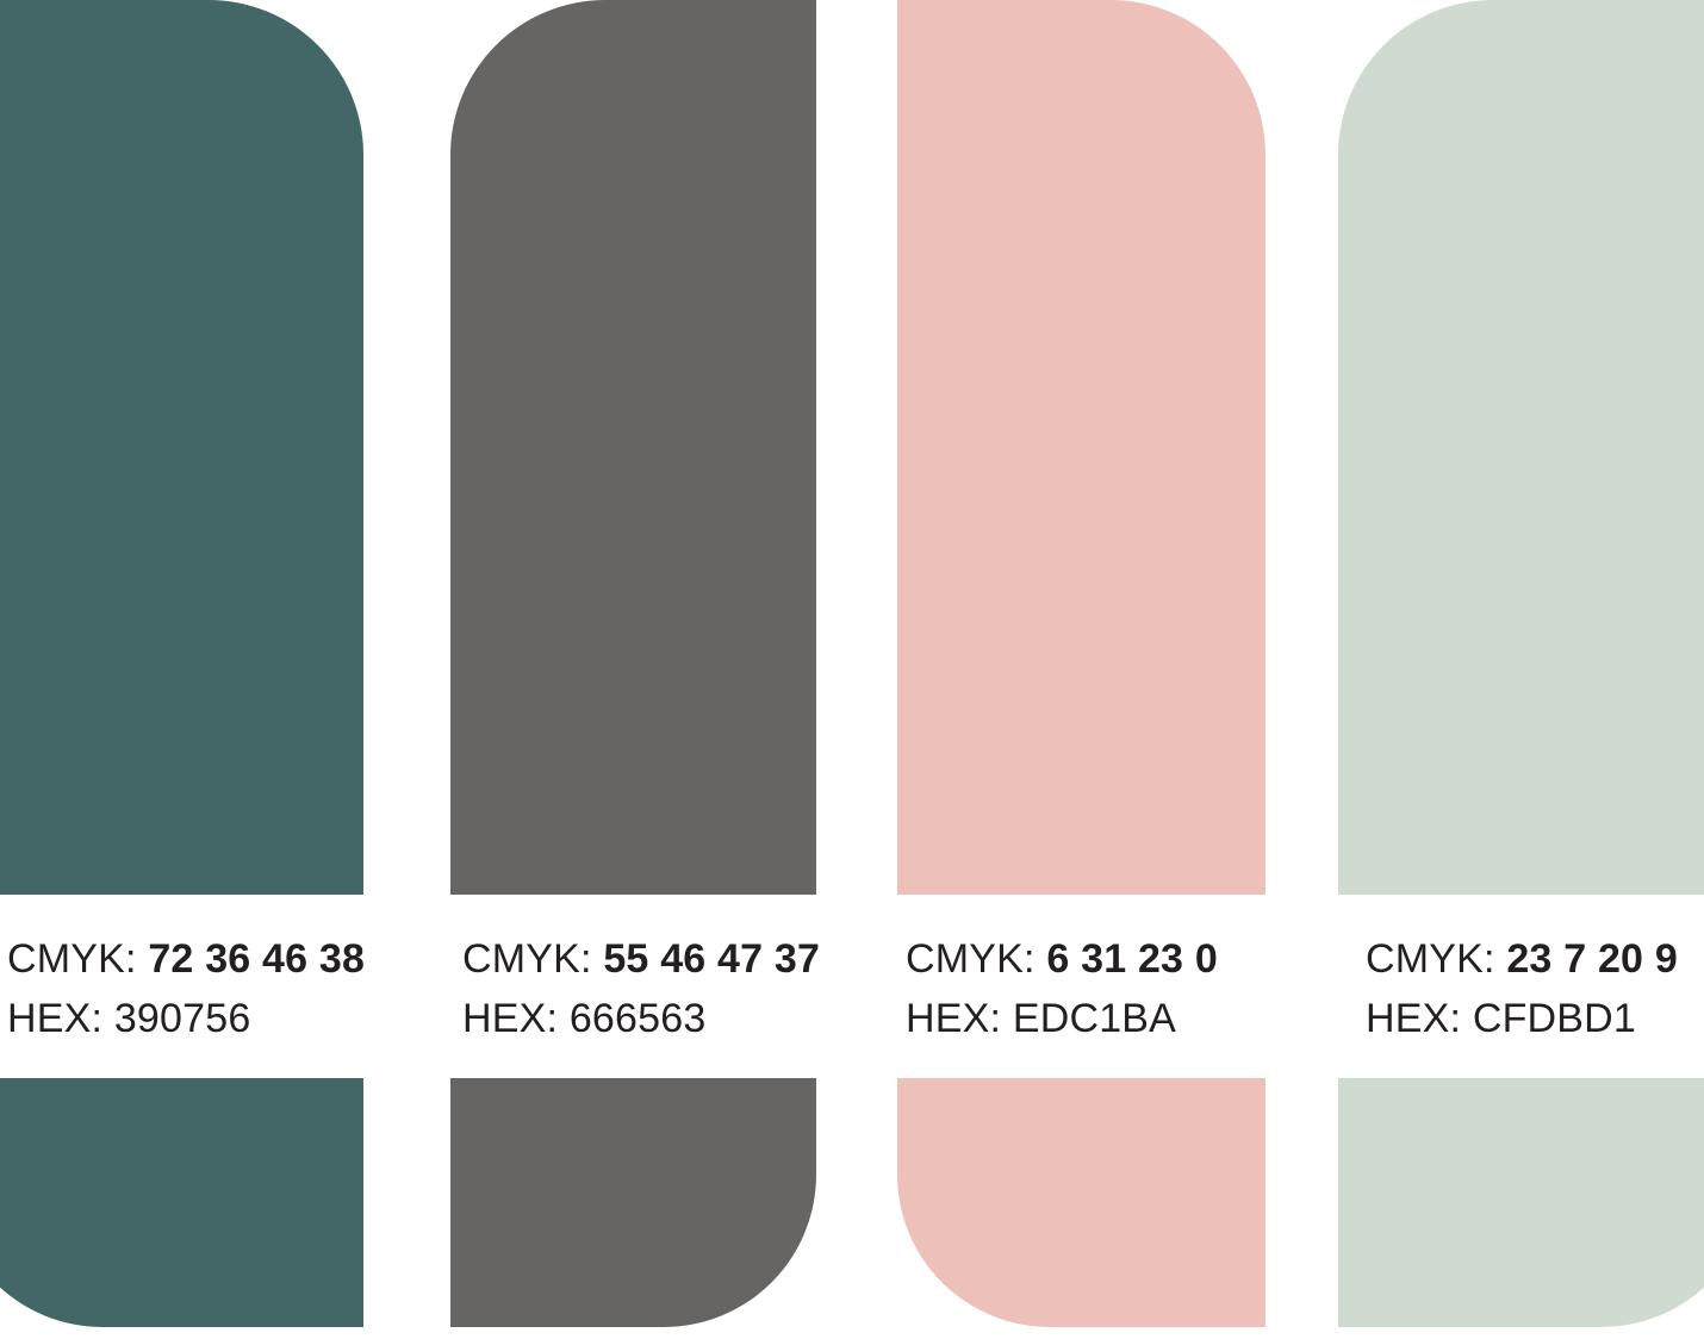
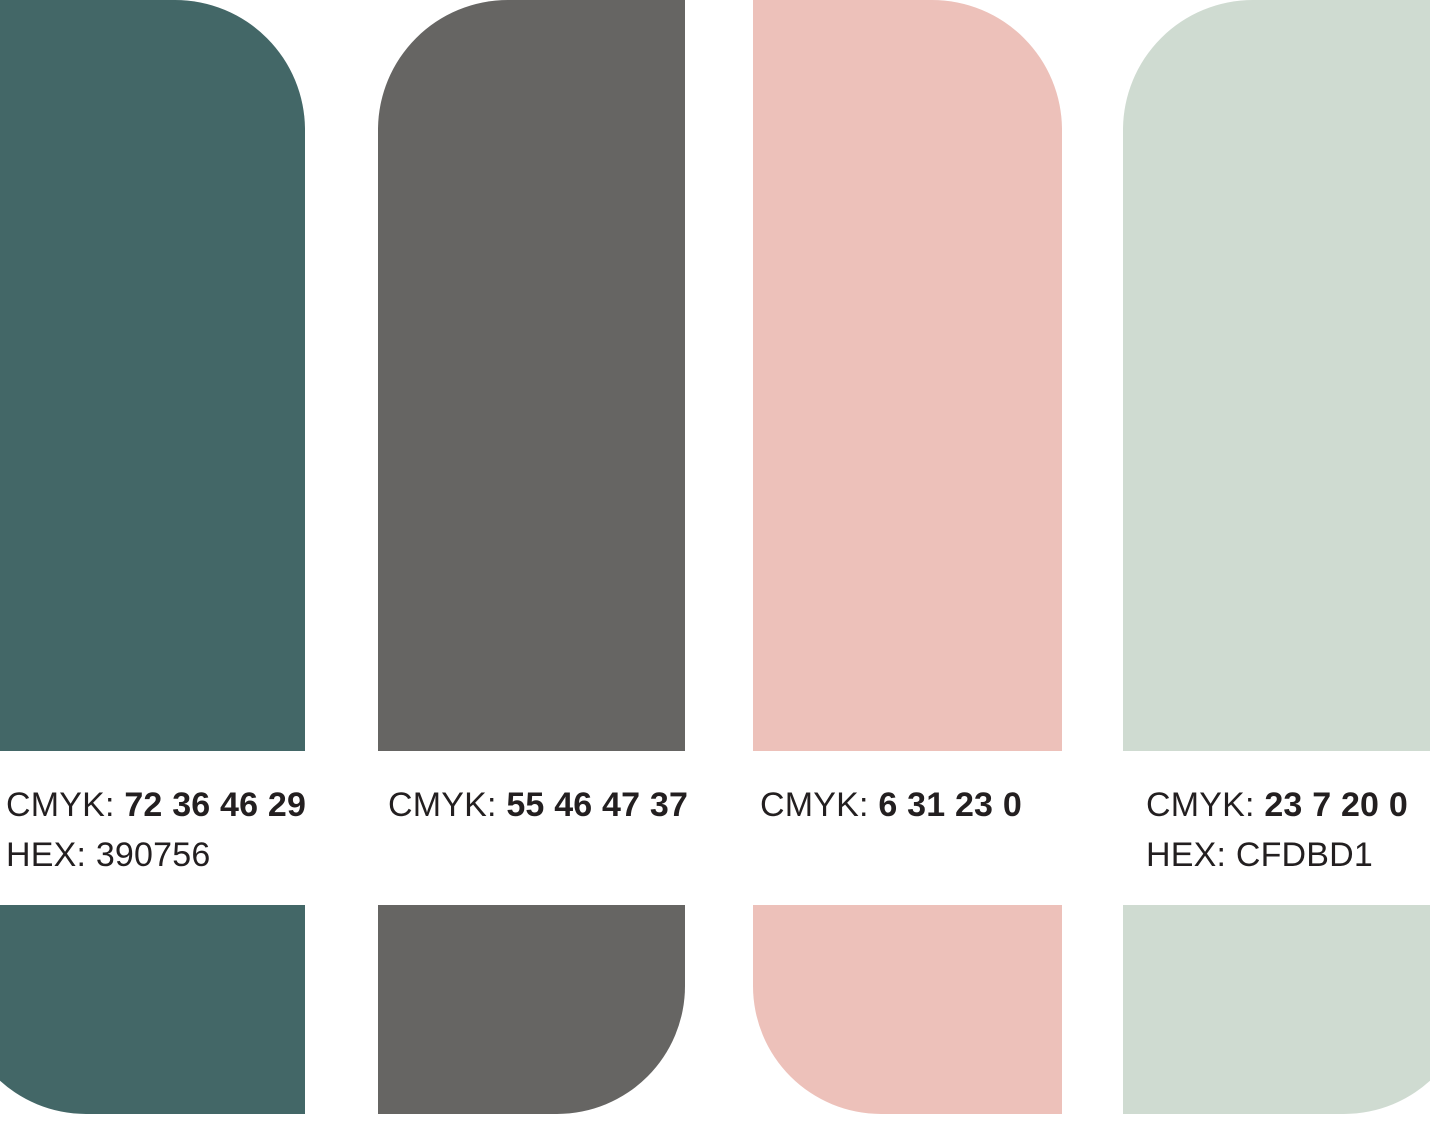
- CMYK: 72 36 46 38
+ CMYK: 72 36 46 29
  HEX: 390756
  CMYK: 55 46 47 37
- HEX: 666563
  CMYK: 6 31 23 0
- HEX: EDC1BA
- CMYK: 23 7 20 9
+ CMYK: 23 7 20 0
  HEX: CFDBD1
